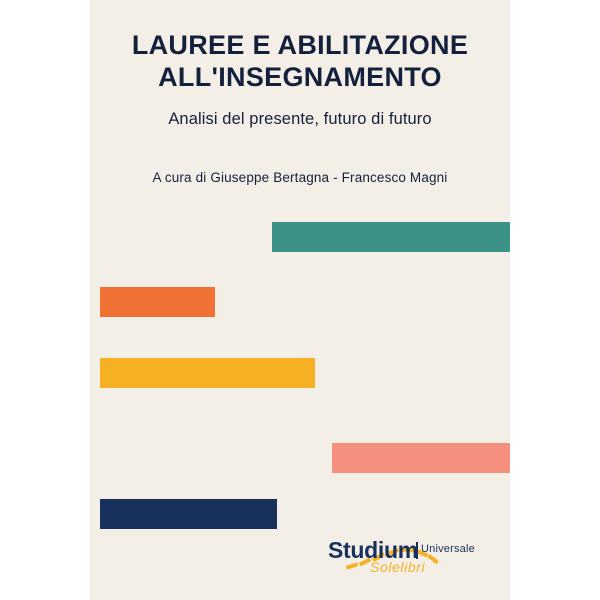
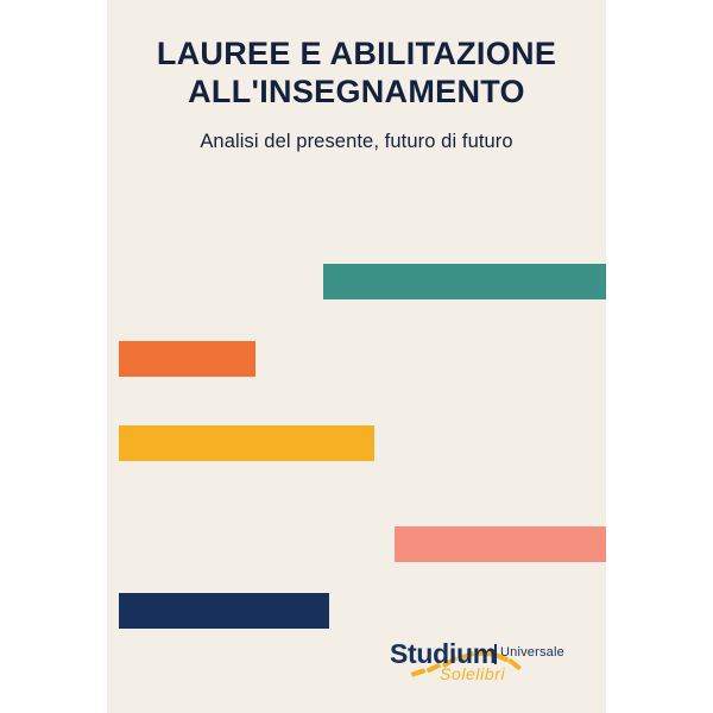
  LAUREE E ABILITAZIONE
  ALL'INSEGNAMENTO
  Analisi del presente, futuro di futuro
- A cura di Giuseppe Bertagna - Francesco Magni
  Studium
  Universale
  Solelibri
